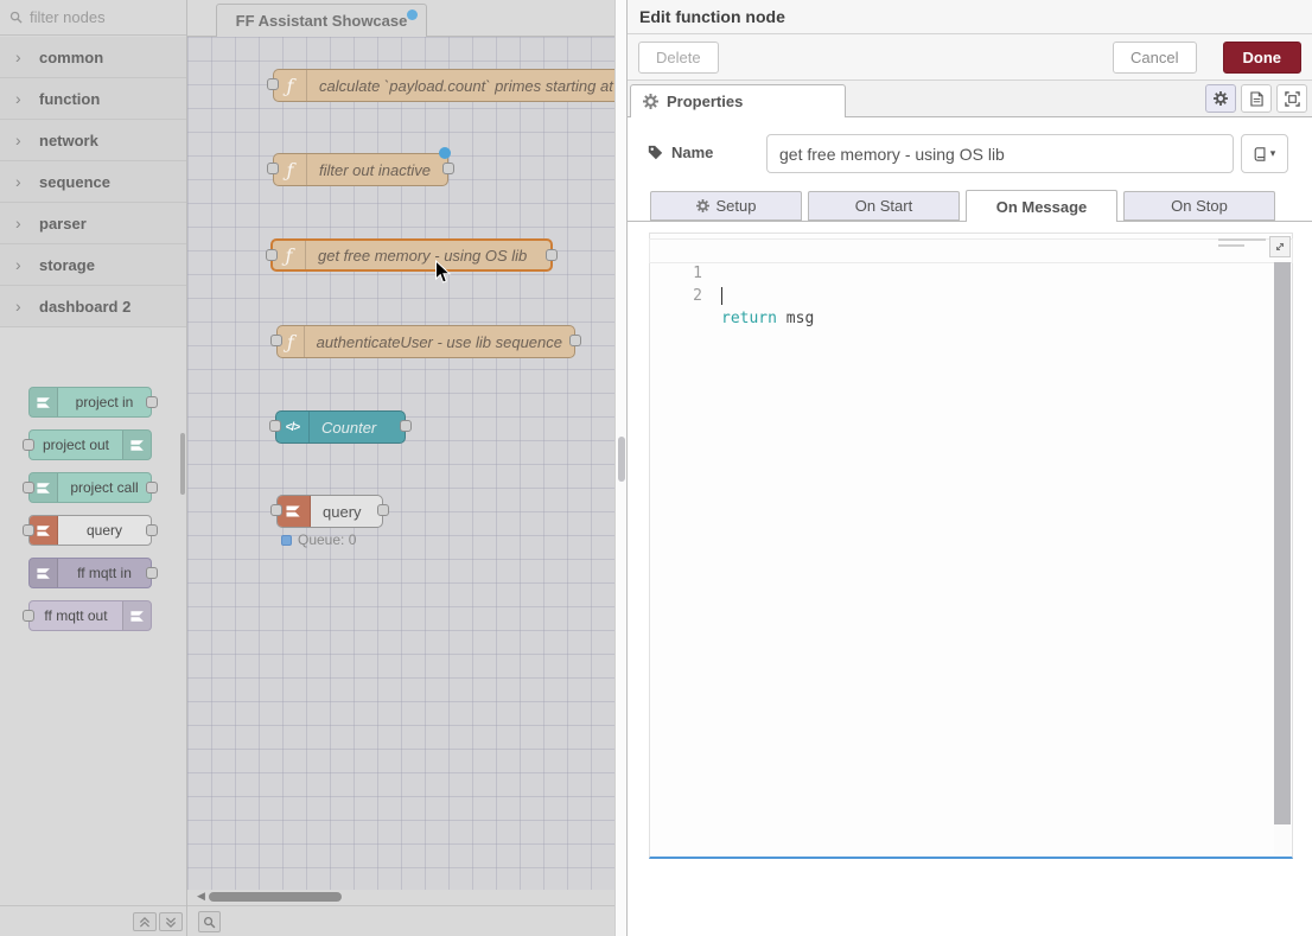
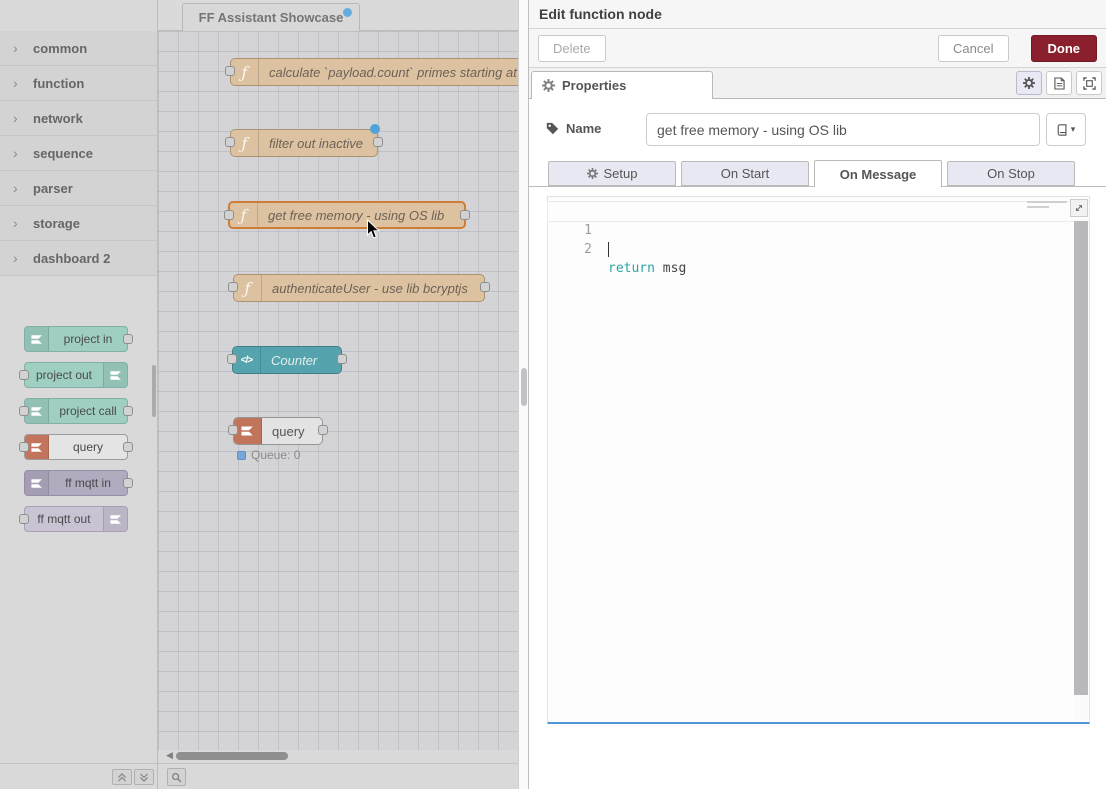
- filter nodes
  ›
  common
  ›
  function
  ›
  network
  ›
  sequence
  ›
  parser
  ›
  storage
  ›
  dashboard 2
  project in
  project out
  project call
  query
  ff mqtt in
  ff mqtt out
  FF Assistant Showcase
  ƒ
  calculate `payload.count` primes starting at
  ƒ
  filter out inactive
  ƒ
  get free memory - using OS lib
  ƒ
- authenticateUser - use lib sequence
+ authenticateUser - use lib bcryptjs
  </>
  Counter
  query
  Queue: 0
  ◀
  Edit function node
  Delete
  Cancel
  Done
  Properties
  Name
  get free memory - using OS lib
  ▾
  Setup
  On Start
  On Message
  On Stop
  1
  2
  return msg
